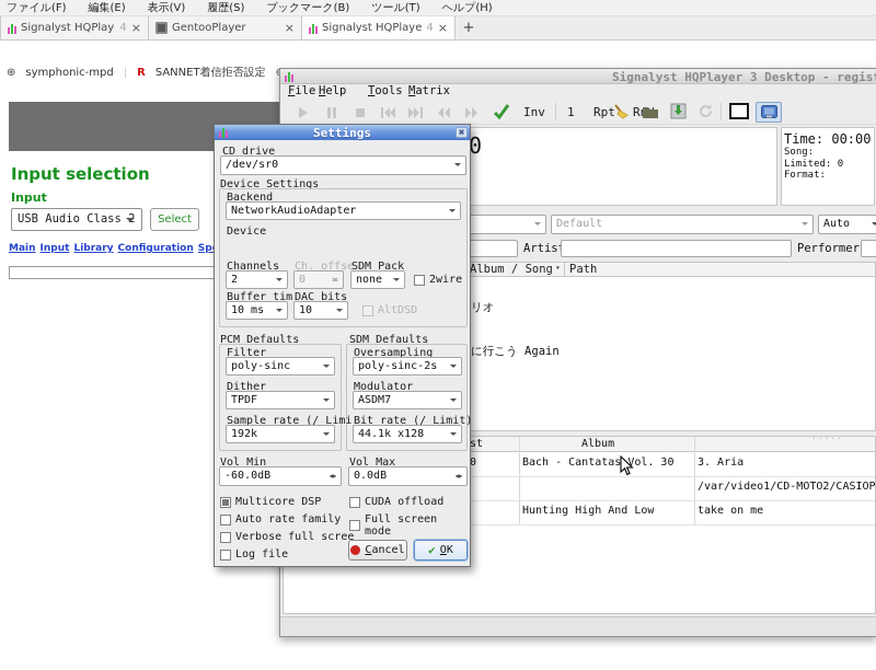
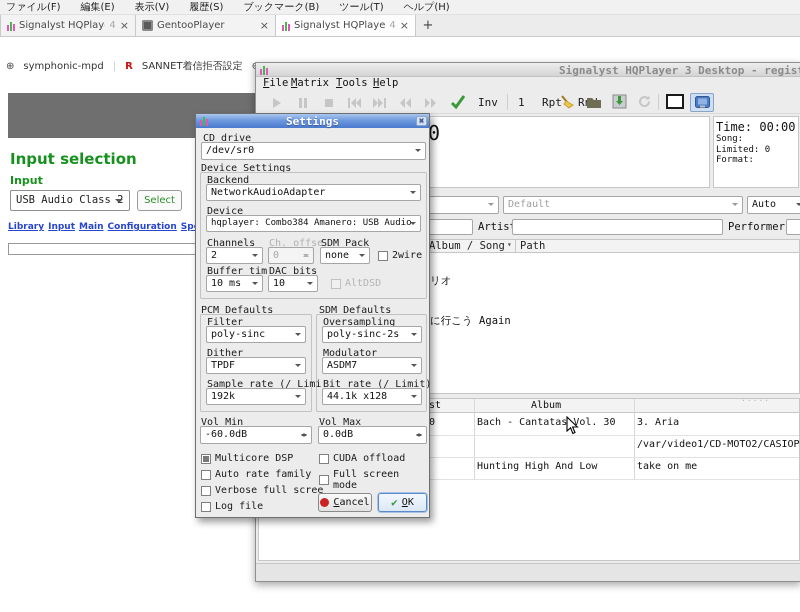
  ファイル(F)
  編集(E)
  表示(V)
  履歴(S)
  ブックマーク(B)
  ツール(T)
  ヘルプ(H)
  Signalyst HQPlay
  4
  ×
  GentooPlayer
  ×
  Signalyst HQPlaye
  4
  ×
  +
  ⊕
  symphonic-mpd
  |
  R
  SANNET着信拒否設定
  Input selection
  Input
  USB Audio Class 2
  Select
- Main
+ Library
  Input
- Library
+ Main
  Configuration
  Signalyst HQPlayer 3 Desktop - regis
  File
- Help
+ Matrix
  Tools
- Matrix
+ Help
  Inv
  1
  Rpt
  Time: 00:00
  Song:
  Limited: 0
  Format:
  Default
  Auto
  Artis
  Performer
  Album / Song
  ▾
  Path
  リオ
  に行こう Again
  st
  Album
  ·····
  0
  Bach - Cantatas Vol. 30
  3. Aria
  /var/video1/CD-MOTO2/CASIOP
  Hunting High And Low
  take on me
  Settings
  ×
  CD drive
  /dev/sr0
  Device Settings
  Backend
  NetworkAudioAdapter
  Device
+ hqplayer: Combo384 Amanero: USB Audio
  Channels
  2
  Ch. offse
  0
  SDM Pack
  none
  2wire
  Buffer tim
  10 ms
  DAC bits
  10
  AltDSD
  PCM Defaults
  SDM Defaults
  Filter
  poly-sinc
  Dither
  TPDF
  Sample rate (/ Limi
  192k
  Oversampling
  poly-sinc-2s
  Modulator
  ASDM7
  Bit rate (/ Limit)
  44.1k x128
  Vol Min
  -60.0dB
  Vol Max
  0.0dB
  Multicore DSP
  CUDA offload
  Auto rate family
  Full screen mode
  Verbose full scree
  Log file
  Cancel
  ✔
  OK
